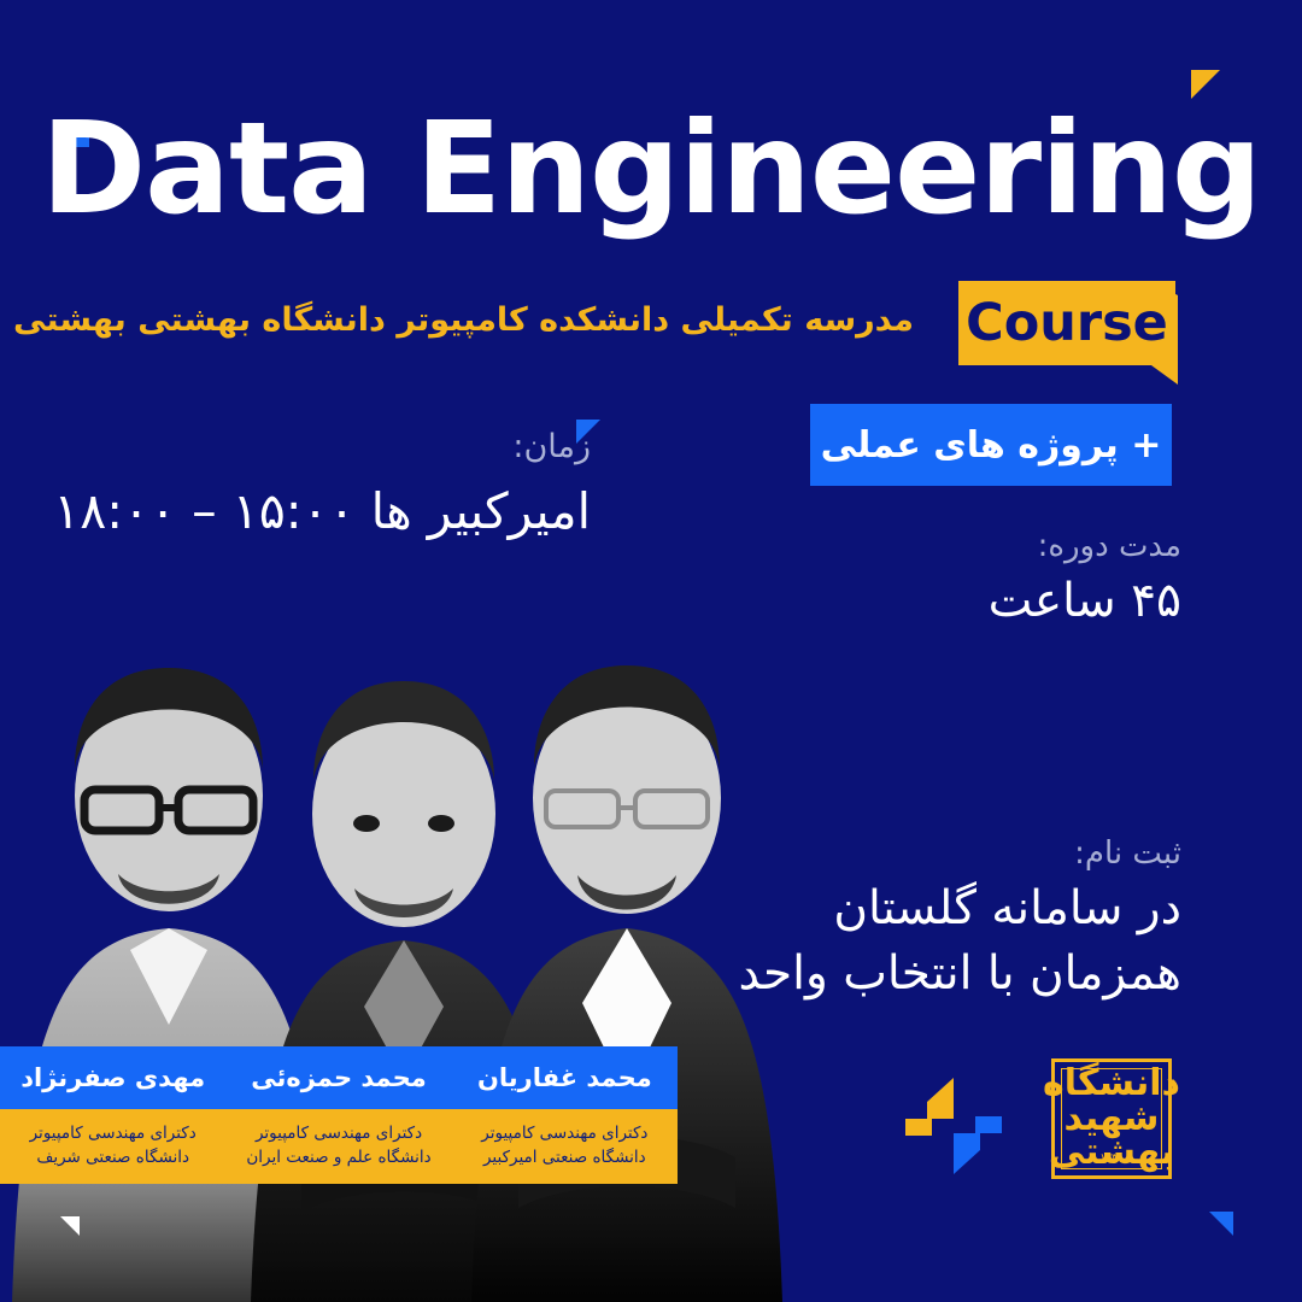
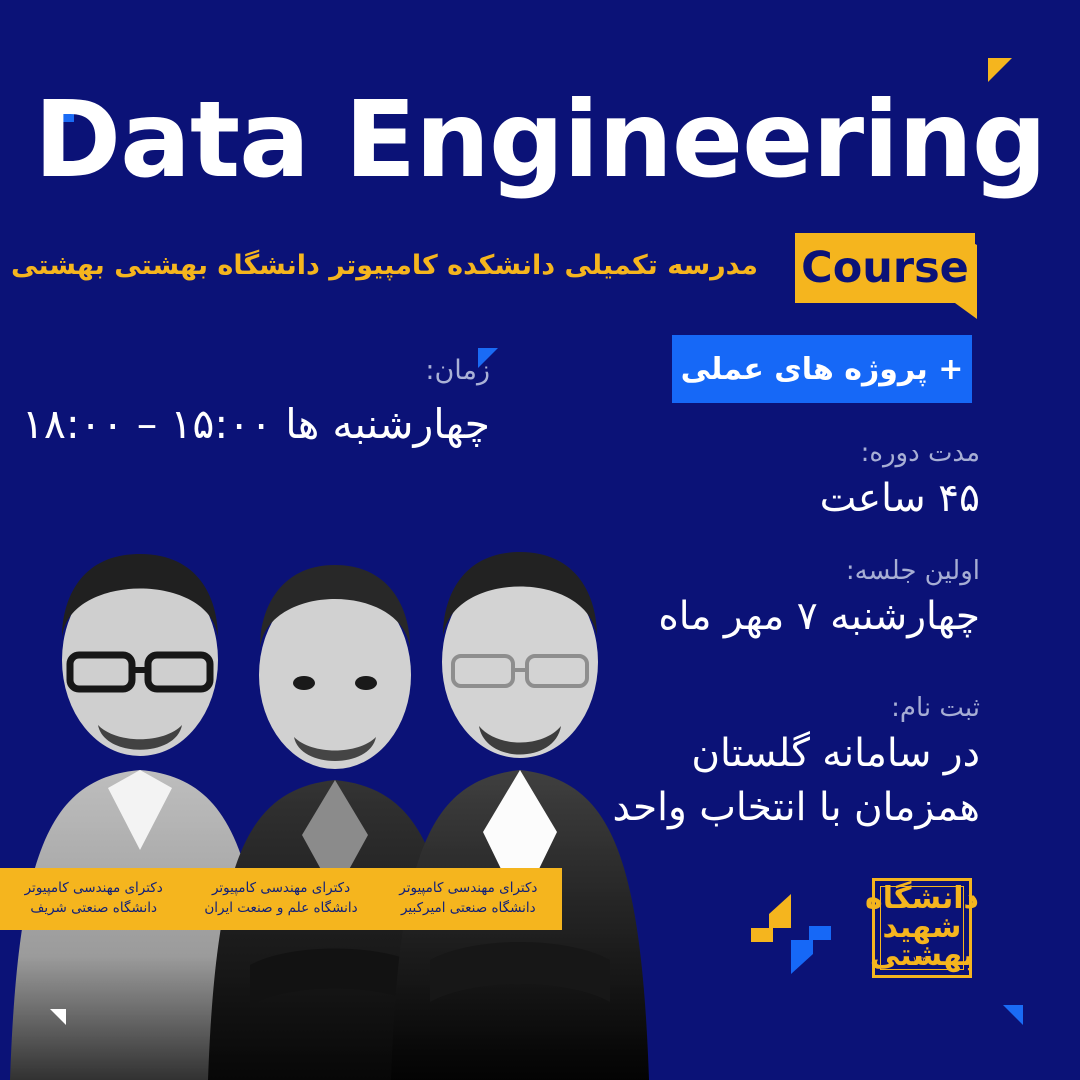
  Data Engineering
  مدرسه تکمیلی دانشکده کامپیوتر دانشگاه بهشتی بهشتی
  Course
  + پروژه های عملی
  زمان:
- امیرکبیر ها ۱۵:۰۰ – ۱۸:۰۰
+ چهارشنبه ها ۱۵:۰۰ – ۱۸:۰۰
  مدت دوره:
  ۴۵ ساعت
+ اولین جلسه:
+ چهارشنبه ۷ مهر ماه
  ثبت نام:
  در سامانه گلستان
  همزمان با انتخاب واحد
- محمد غفاریان
- محمد حمزه‌ئی
- مهدی صفرنژاد
  دکترای مهندسی کامپیوتر
  دانشگاه صنعتی امیرکبیر
  دکترای مهندسی کامپیوتر
  دانشگاه علم و صنعت ایران
  دکترای مهندسی کامپیوتر
  دانشگاه صنعتی شریف
  دانشگاه شهید بهشتی
  ۱۳۳۸
